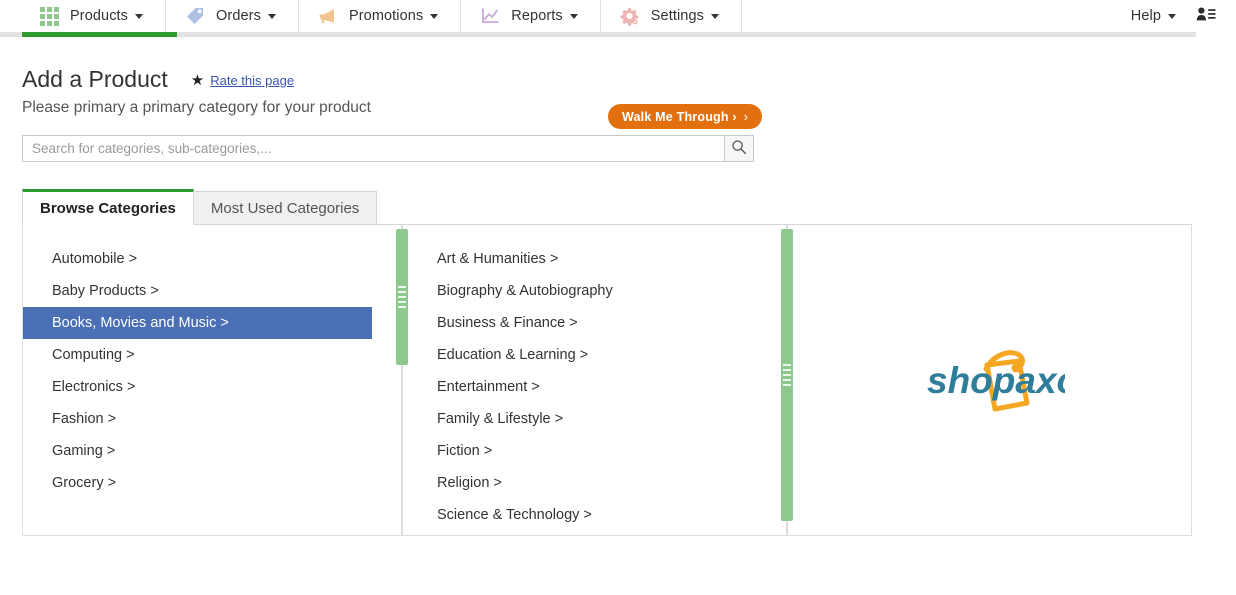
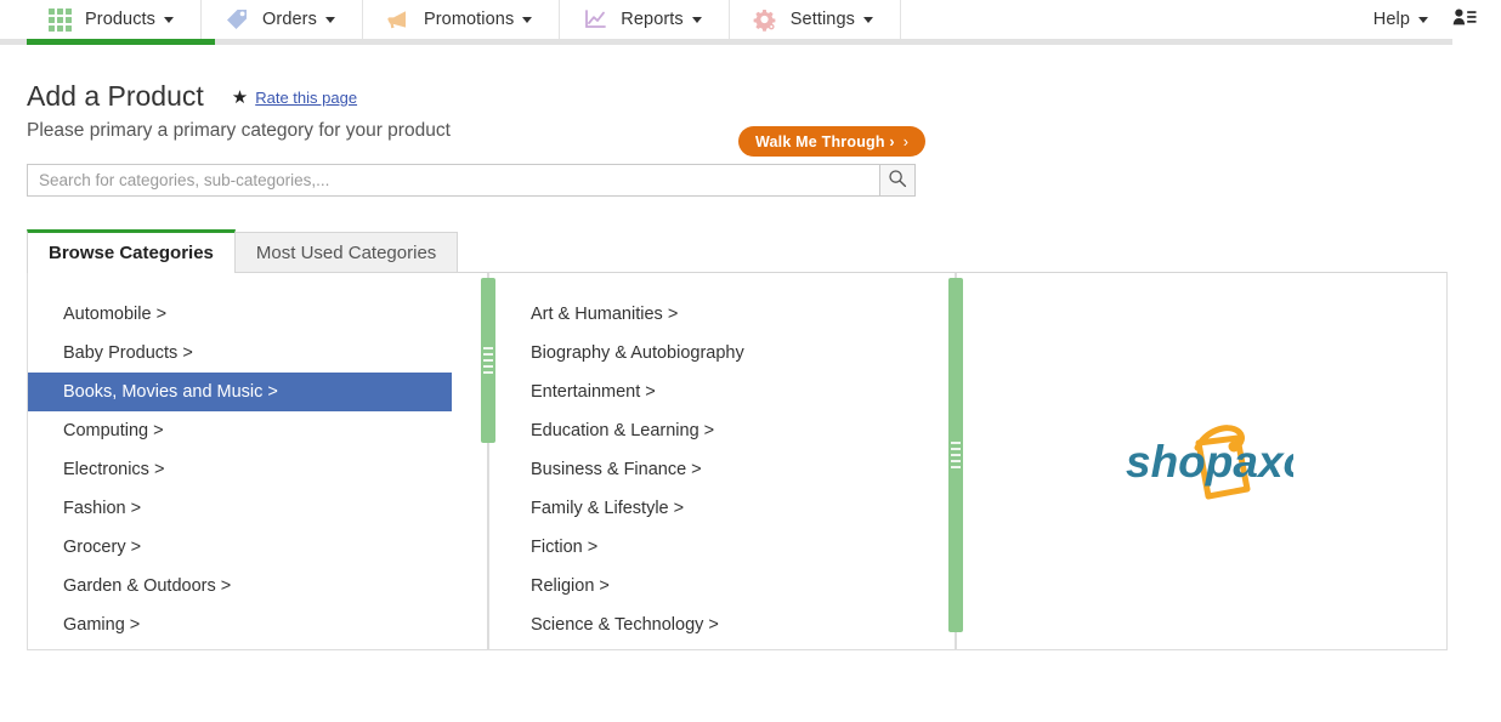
  Products
  Orders
  Promotions
  Reports
  Settings
  Help
  Add a Product
  ★
  Rate this page
  Please primary a primary category for your product
  Walk Me Through › ›
  Search for categories, sub-categories,...
  Browse Categories
  Most Used Categories
  Automobile >
  Baby Products >
  Books, Movies and Music >
  Computing >
  Electronics >
  Fashion >
- Gaming >
+ Grocery >
+ Garden & Outdoors >
- Grocery >
+ Gaming >
  Art & Humanities >
  Biography & Autobiography
- Business & Finance >
+ Entertainment >
  Education & Learning >
- Entertainment >
+ Business & Finance >
  Family & Lifestyle >
  Fiction >
  Religion >
  Science & Technology >
  shopax
